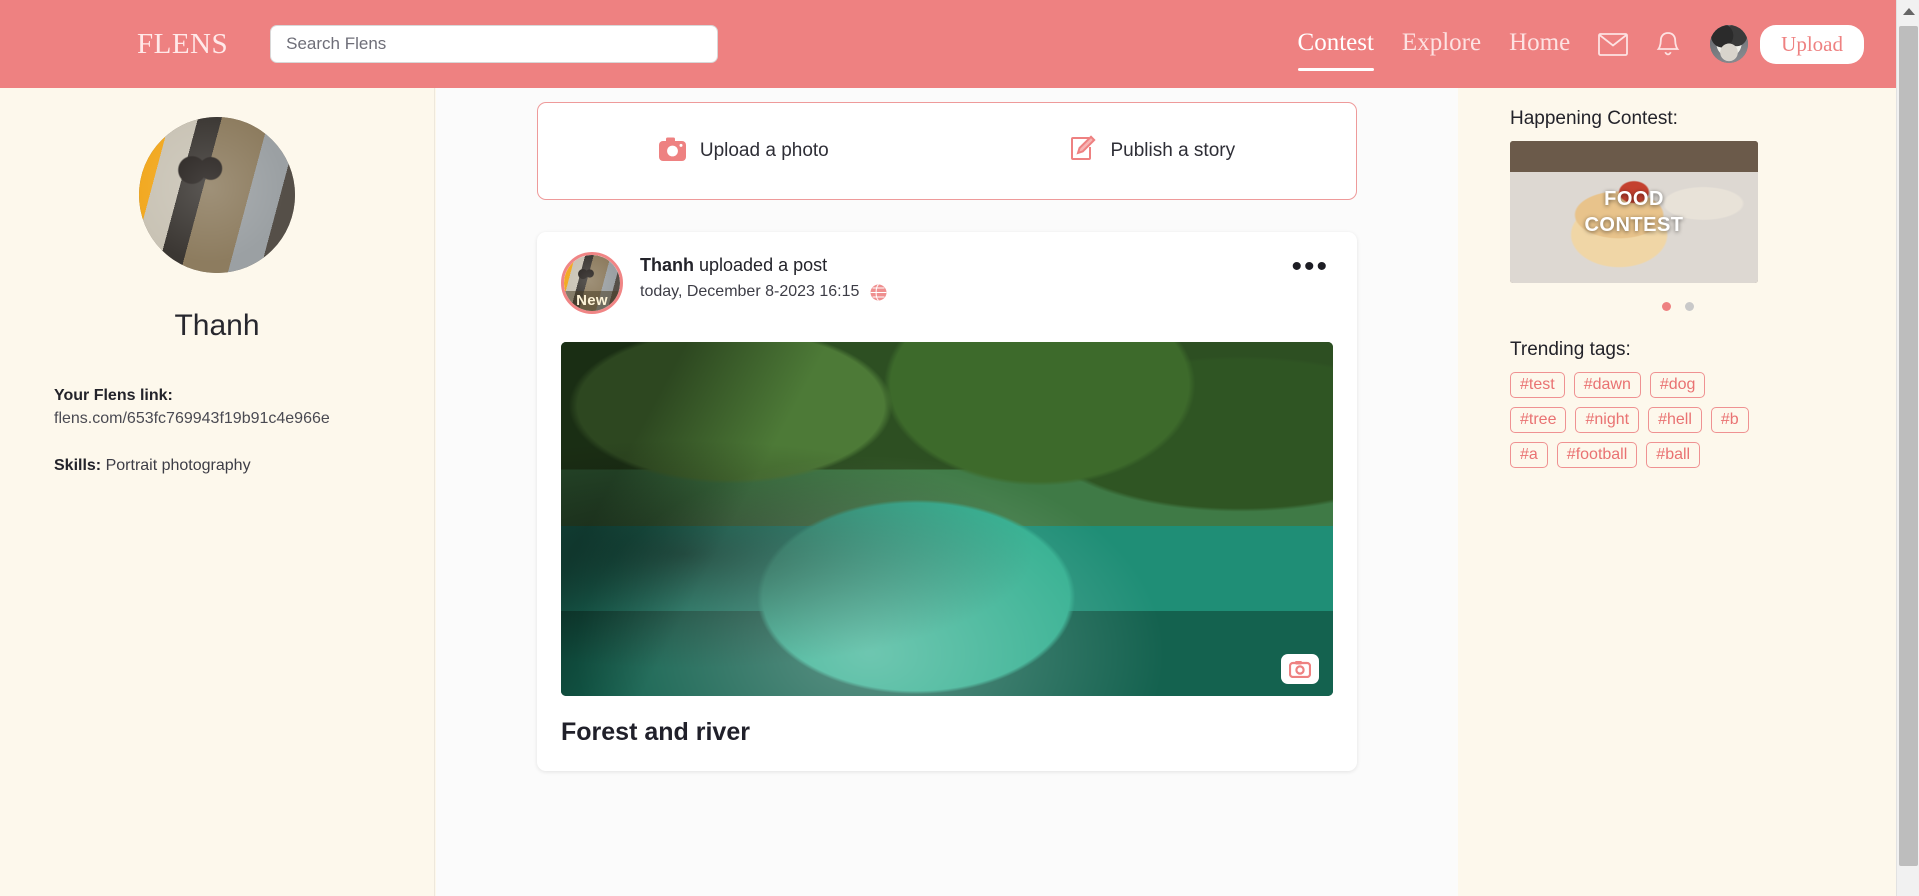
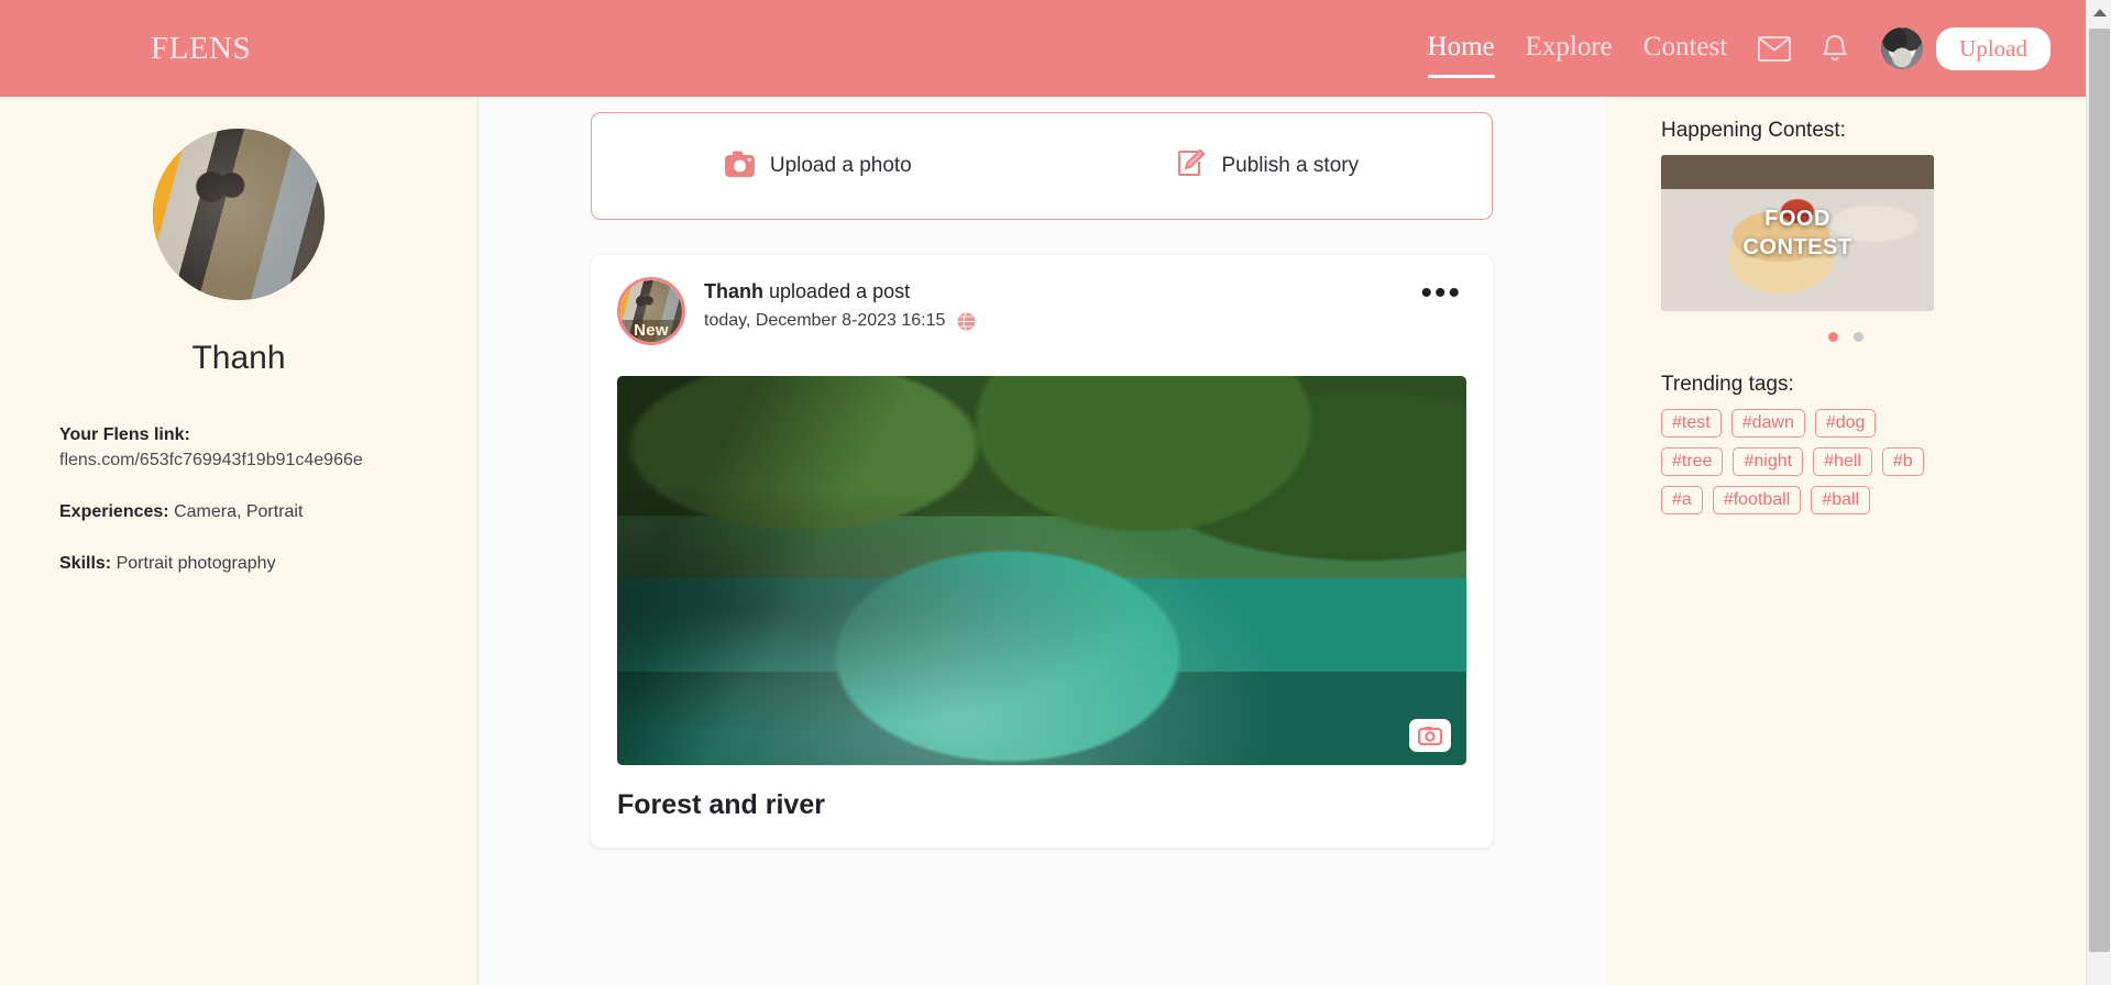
  FLENS
- Search Flens
- Contest
+ Home
  Explore
- Home
+ Contest
  Upload
  Thanh
  Your Flens link:
  flens.com/653fc769943f19b91c4e966e
+ Experiences: Camera, Portrait
  Skills: Portrait photography
  Upload a photo
  Publish a story
  New
  Thanh uploaded a post
  today, December 8-2023 16:15
  •••
  Forest and river
  Happening Contest:
  FOOD
  CONTEST
  Trending tags:
  #test
  #dawn
  #dog
  #tree
  #night
  #hell
  #b
  #a
  #football
  #ball
